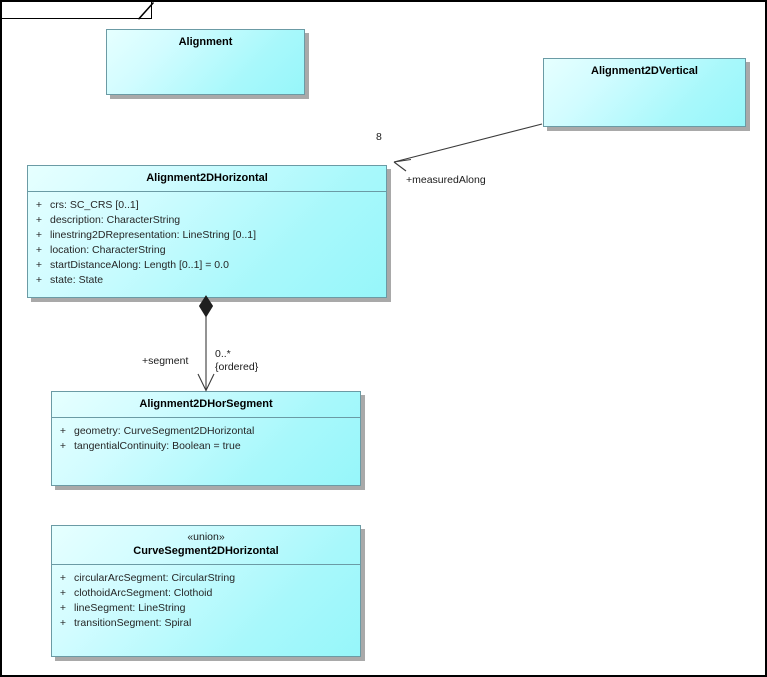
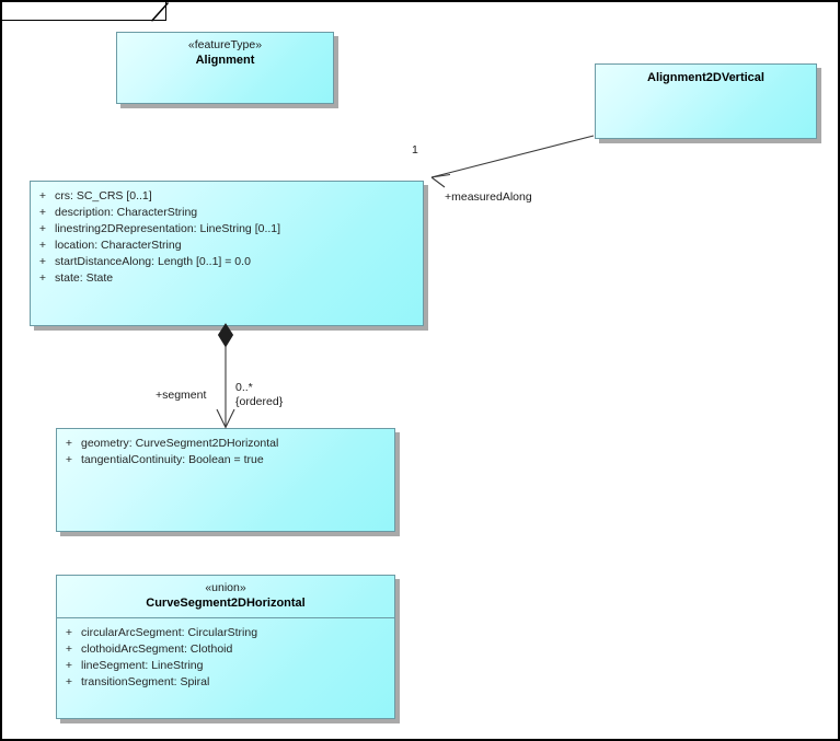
- 8
+ 1
  +measuredAlong
  +segment
  0..*
  {ordered}
+ «featureType»
  Alignment
  Alignment2DVertical
- Alignment2DHorizontal
  +
  crs: SC_CRS [0..1]
  +
  description: CharacterString
  +
  linestring2DRepresentation: LineString [0..1]
  +
  location: CharacterString
  +
  startDistanceAlong: Length [0..1] = 0.0
  +
  state: State
- Alignment2DHorSegment
  +
  geometry: CurveSegment2DHorizontal
  +
  tangentialContinuity: Boolean = true
  «union»
  CurveSegment2DHorizontal
  +
  circularArcSegment: CircularString
  +
  clothoidArcSegment: Clothoid
  +
  lineSegment: LineString
  +
  transitionSegment: Spiral
